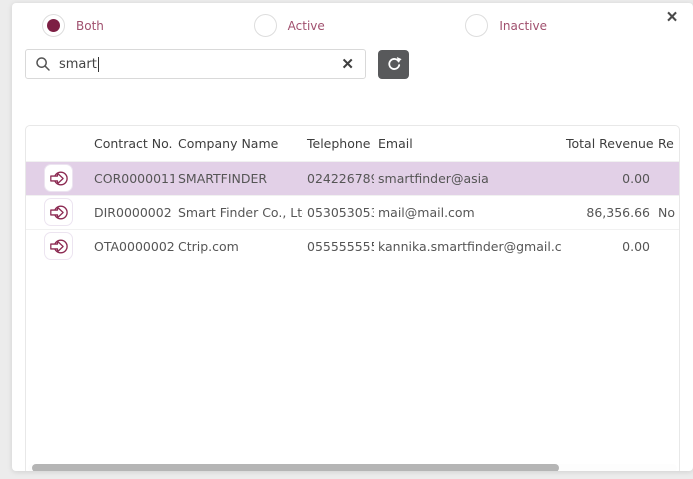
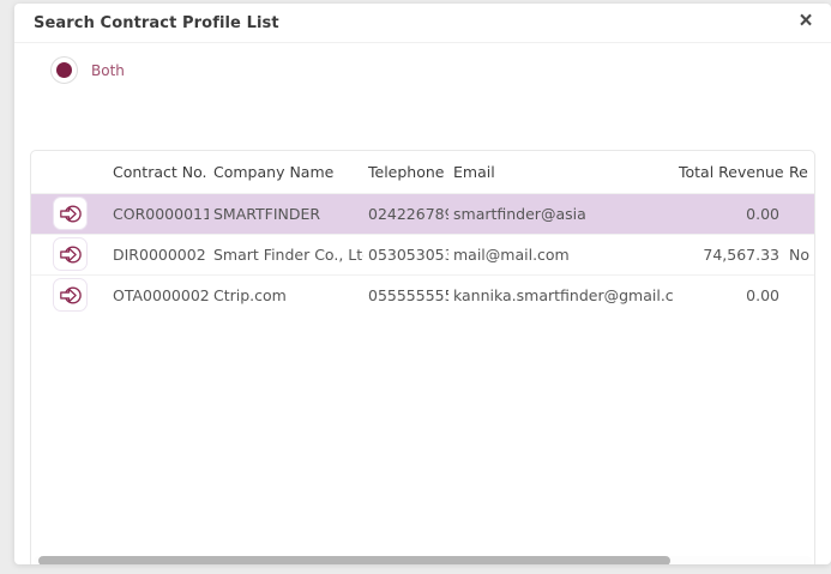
+ Search Contract Profile List
  ×
  Both
- Active
- Inactive
- smart
- ✕
  	Contract No.	Company Name	Telephone	Email	Total Revenue	Re
  	COR0000011	SMARTFINDER	02422678	smartfinder@asia	0.00
- 	DIR0000002	Smart Finder Co., Lt	05305305	mail@mail.com	86,356.66	No
+ 	DIR0000002	Smart Finder Co., Lt	05305305	mail@mail.com	74,567.33	No
  	OTA0000002	Ctrip.com	05555555	kannika.smartfinder@gmail.c	0.00
